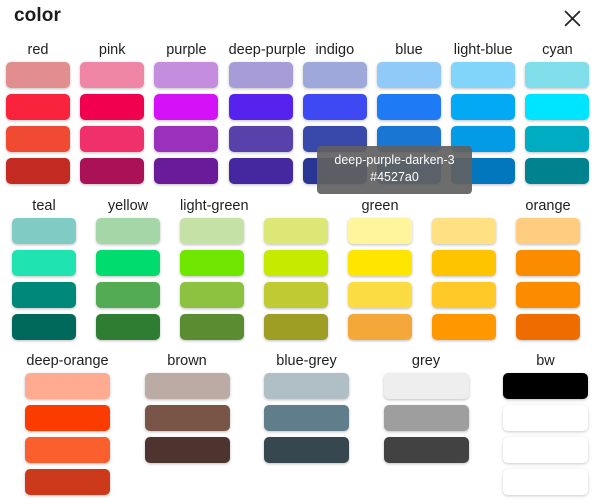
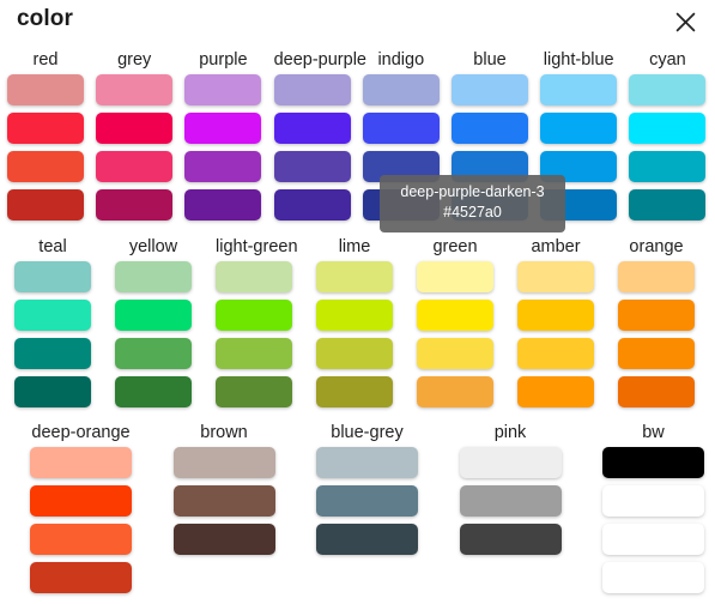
  color
  red
- pink
+ grey
  purple
  deep-purpl
  indigo
  blue
  light-blue
  cyan
  teal
  yellow
  light-green
+ lime
  green
+ amber
  orange
  deep-orange
  brown
  blue-grey
- grey
+ pink
  bw
  deep-purple-darken-3
  #4527a0
